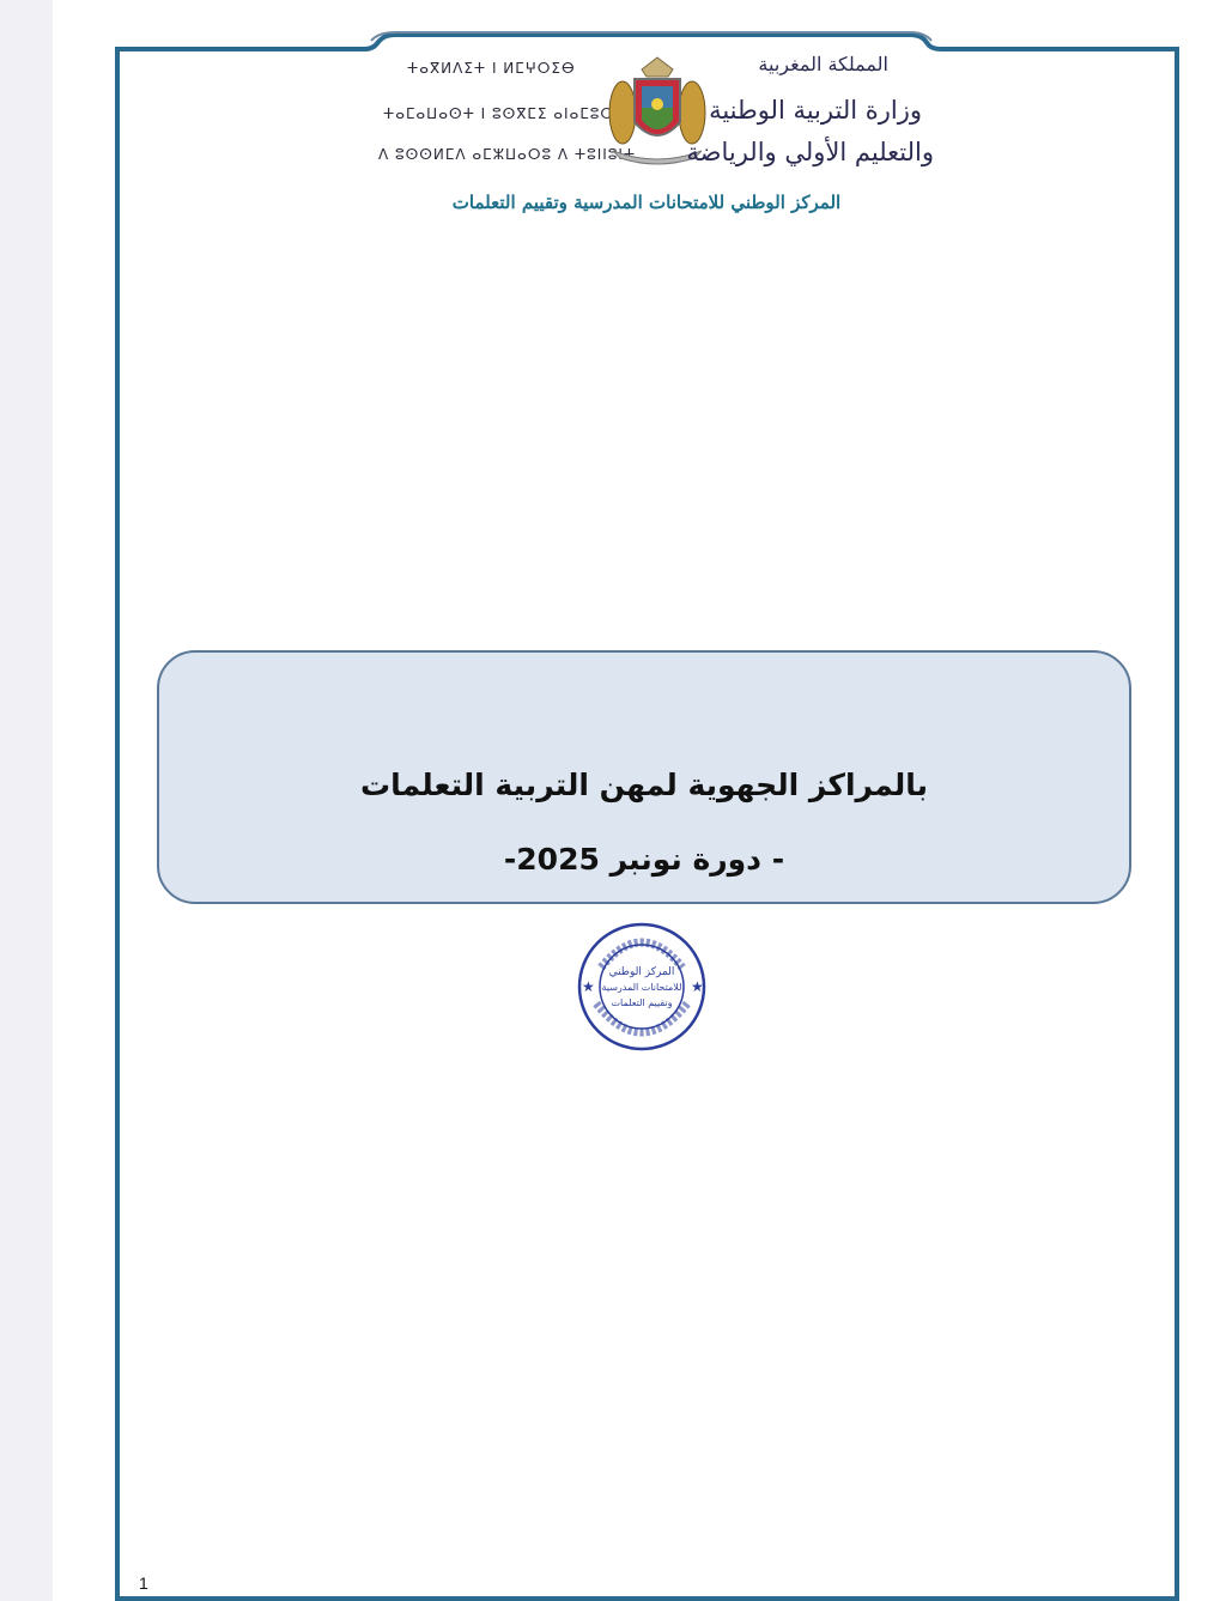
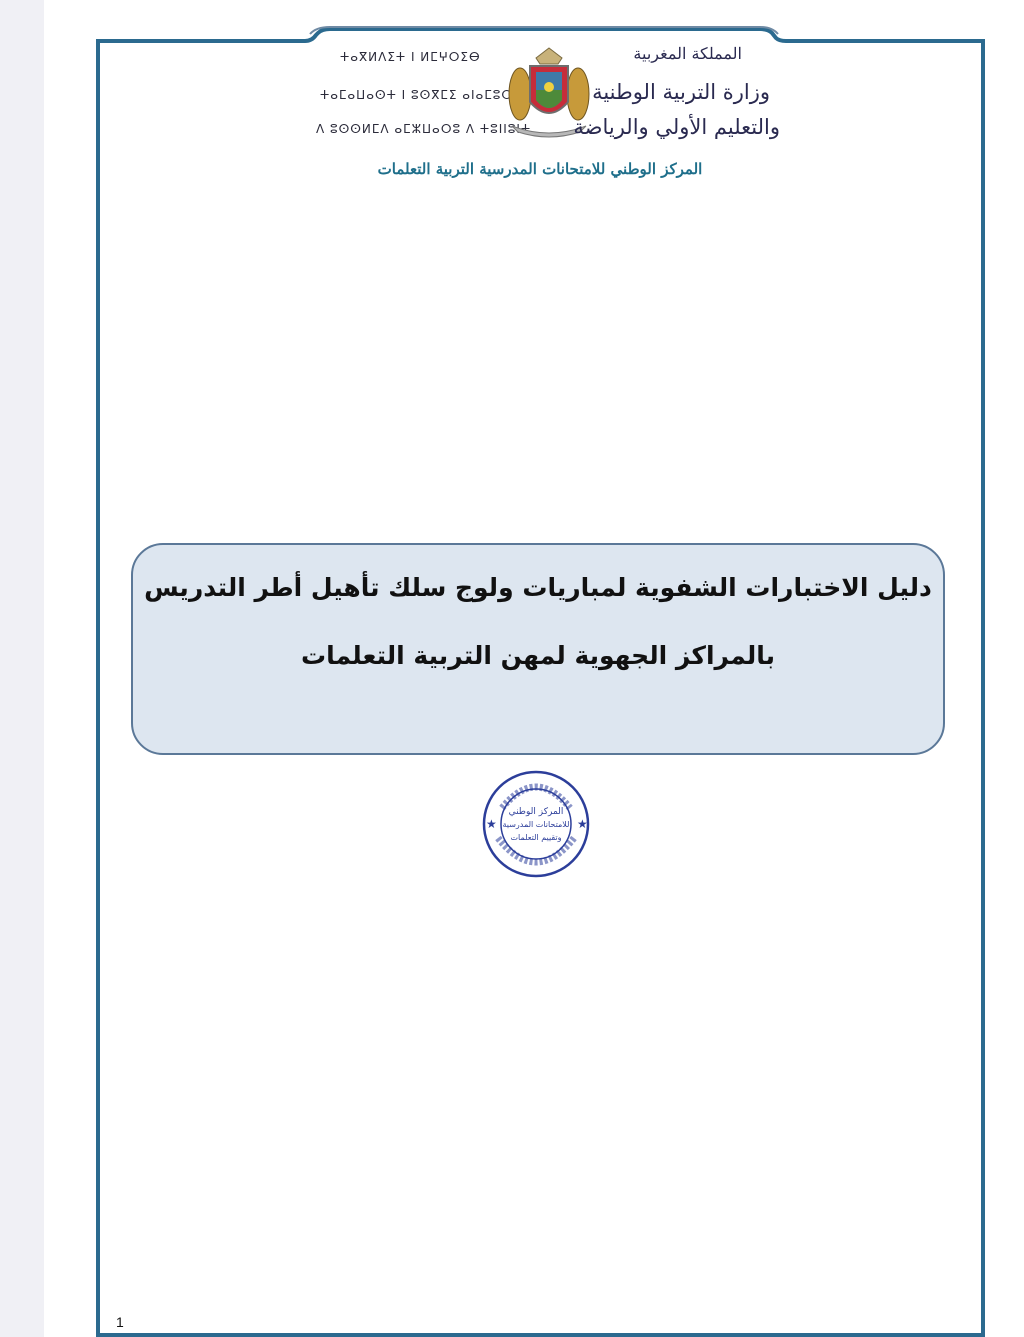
  ⵜⴰⴳⵍⴷⵉⵜ ⵏ ⵍⵎⵖⵔⵉⴱ
  ⵜⴰⵎⴰⵡⴰⵙⵜ ⵏ ⵓⵙⴳⵎⵉ ⴰⵏⴰⵎⵓⵔ
  ⴷ ⵓⵙⵙⵍⵎⴷ ⴰⵎⵣⵡⴰⵔⵓ ⴷ ⵜⵓⵏⵏⵓⵜ
  المملكة المغربية
  وزارة التربية الوطنية
  والتعليم الأولي والرياضة
- المركز الوطني للامتحانات المدرسية وتقييم التعلمات
+ المركز الوطني للامتحانات المدرسية التربية التعلمات
+ دليل الاختبارات الشفوية لمباريات ولوج سلك تأهيل أطر التدريس
  بالمراكز الجهوية لمهن التربية التعلمات
- - دورة نونبر 2025-
  ★
  ★
  المركز الوطني
  للامتحانات المدرسية
  وتقييم التعلمات
  1
